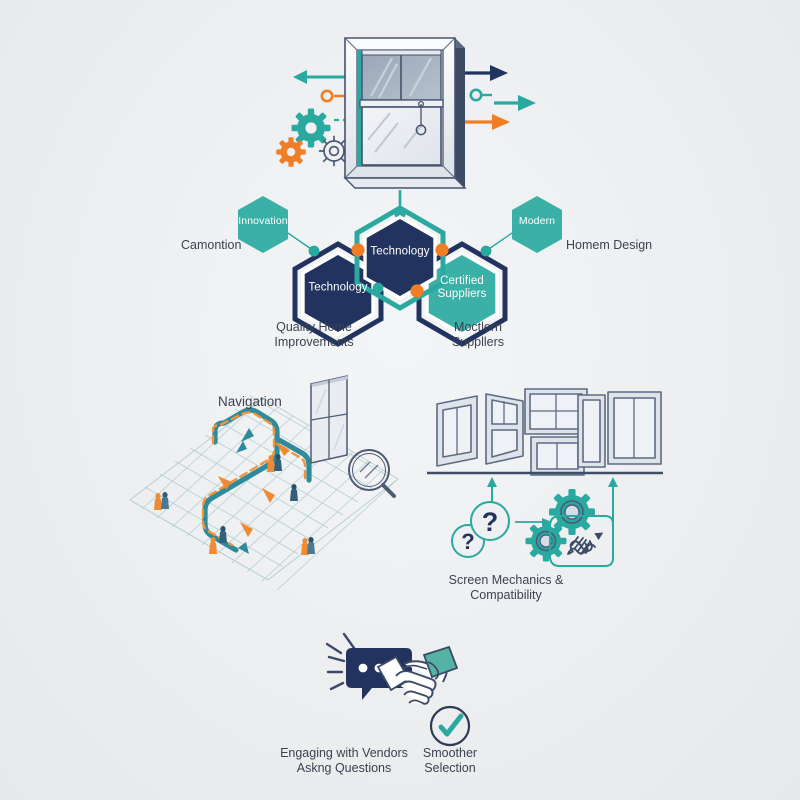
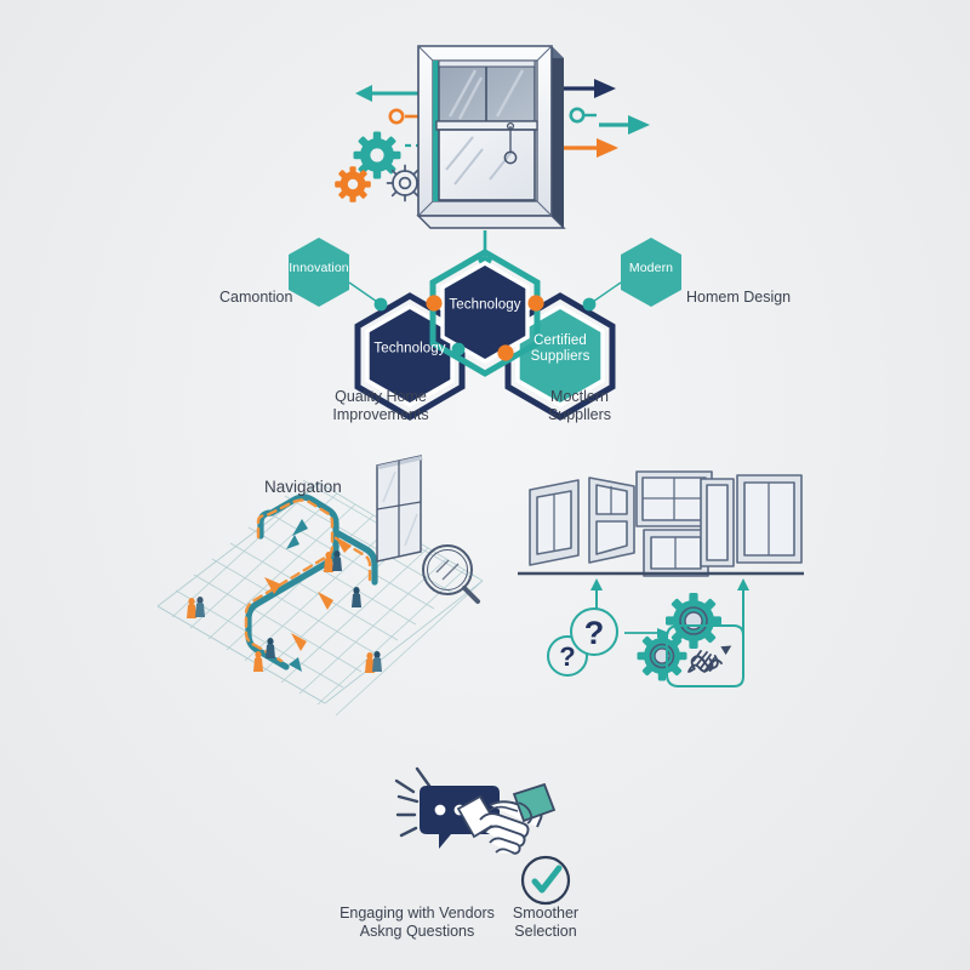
  Innovation
  Modern
  Technology
  Technology
  Certified
  Suppliers
  Camontion
  Homem Design
  Quality Home
  Improvements
  Moctlern
  Suppllers
  Navigation
  ?
  ?
- Screen Mechanics &
- Compatibility
  Engaging with Vendors
  Askng Questions
  Smoother
  Selection
